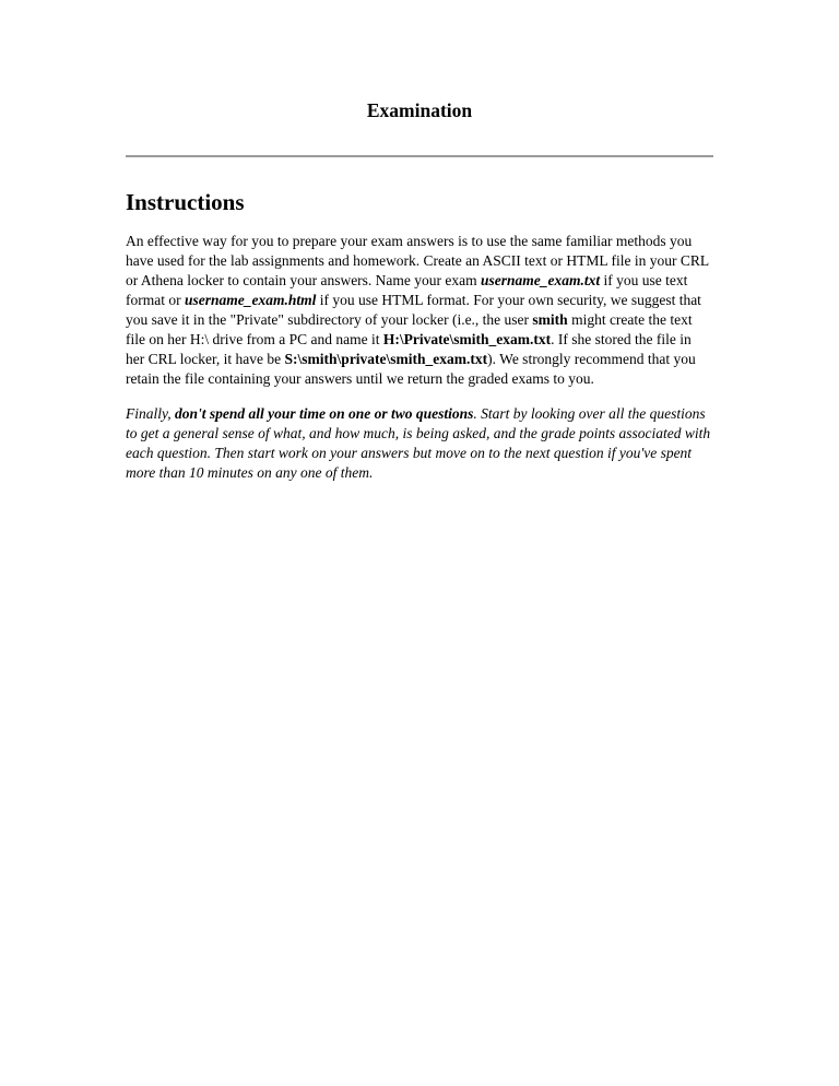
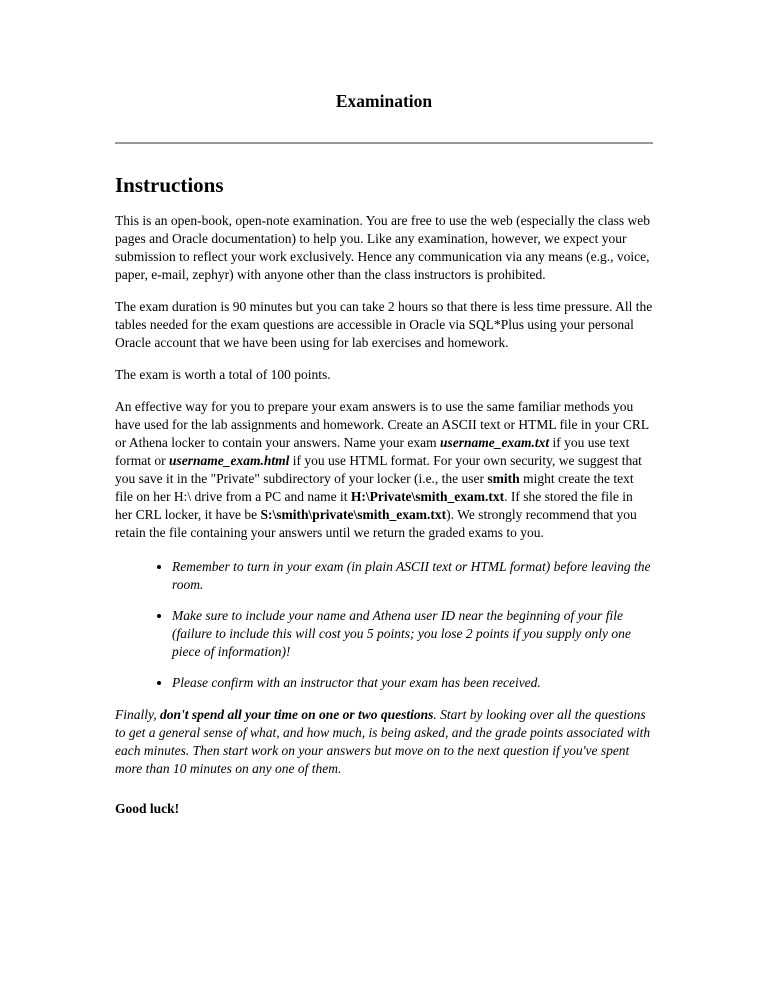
  Examination
  Instructions
+ This is an open-book, open-note examination. You are free to use the web (especially the class web pages and Oracle documentation) to help you. Like any examination, however, we expect your submission to reflect your work exclusively. Hence any communication via any means (e.g., voice, paper, e-mail, zephyr) with anyone other than the class instructors is prohibited.
+ The exam duration is 90 minutes but you can take 2 hours so that there is less time pressure. All the tables needed for the exam questions are accessible in Oracle via SQL*Plus using your personal Oracle account that we have been using for lab exercises and homework.
+ The exam is worth a total of 100 points.
  An effective way for you to prepare your exam answers is to use the same familiar methods you have used for the lab assignments and homework. Create an ASCII text or HTML file in your CRL or Athena locker to contain your answers. Name your exam username_exam.txt if you use text format or username_exam.html if you use HTML format. For your own security, we suggest that you save it in the "Private" subdirectory of your locker (i.e., the user smith might create the text file on her H:\ drive from a PC and name it H:\Private\smith_exam.txt. If she stored the file in her CRL locker, it have be S:\smith\private\smith_exam.txt). We strongly recommend that you retain the file containing your answers until we return the graded exams to you.
+ Remember to turn in your exam (in plain ASCII text or HTML format) before leaving the room.
+ Make sure to include your name and Athena user ID near the beginning of your file (failure to include this will cost you 5 points; you lose 2 points if you supply only one piece of information)!
+ Please confirm with an instructor that your exam has been received.
- Finally, don't spend all your time on one or two questions. Start by looking over all the questions to get a general sense of what, and how much, is being asked, and the grade points associated with each question. Then start work on your answers but move on to the next question if you've spent more than 10 minutes on any one of them.
+ Finally, don't spend all your time on one or two questions. Start by looking over all the questions to get a general sense of what, and how much, is being asked, and the grade points associated with each minutes. Then start work on your answers but move on to the next question if you've spent more than 10 minutes on any one of them.
+ Good luck!
